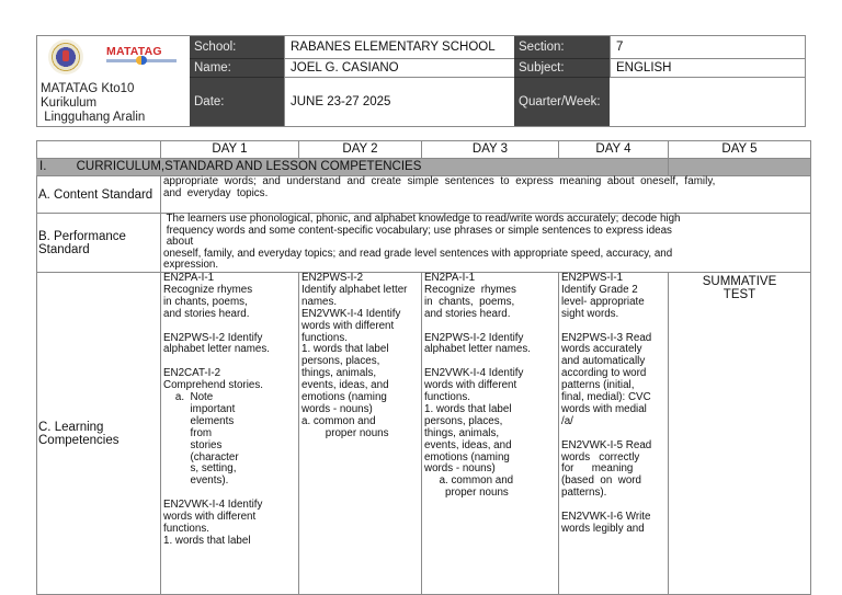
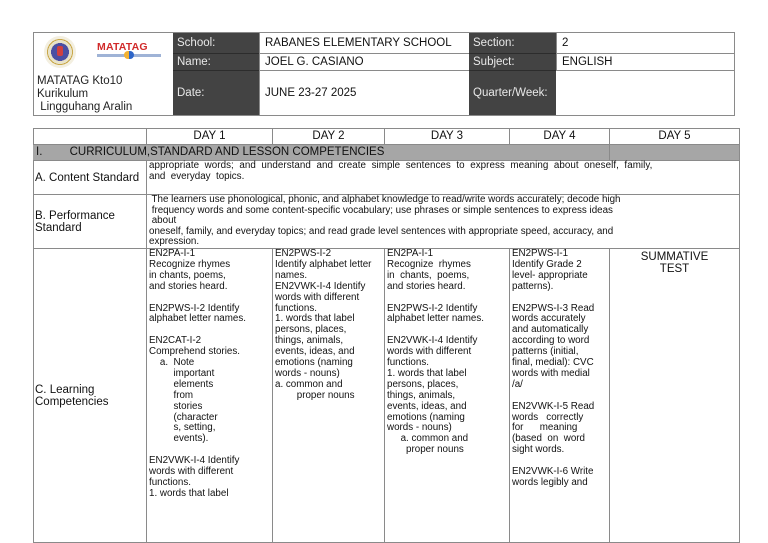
  MATATAG
  MATATAG Kto10
  Kurikulum
  Lingguhang Aralin
  School:
  RABANES ELEMENTARY SCHOOL
  Section:
- 7
+ 2
  Name:
  JOEL G. CASIANO
  Subject:
  ENGLISH
  Date:
  JUNE 23-27 2025
  Quarter/Week:
  DAY 1
  DAY 2
  DAY 3
  DAY 4
  DAY 5
  I. CURRICULUM,STANDARD AND LESSON COMPETENCIES
  A. Content Standard
  appropriate words; and understand and create simple sentences to express meaning about oneself, family,
  and everyday topics.
  B. Performance
  Standard
  The learners use phonological, phonic, and alphabet knowledge to read/write words accurately; decode high
  frequency words and some content-specific vocabulary; use phrases or simple sentences to express ideas
  about
  oneself, family, and everyday topics; and read grade level sentences with appropriate speed, accuracy, and
  expression.
  C. Learning
  Competencies
  EN2PA-I-1
  Recognize rhymes
  in chants, poems,
  and stories heard.
  EN2PWS-I-2 Identify
  alphabet letter names.
  EN2CAT-I-2
  Comprehend stories.
  a. Note
  important
  elements
  from
  stories
  (character
  s, setting,
  events).
  EN2VWK-I-4 Identify
  words with different
  functions.
  1. words that label
  EN2PWS-I-2
  Identify alphabet letter
  names.
  EN2VWK-I-4 Identify
  words with different
  functions.
  1. words that label
  persons, places,
  things, animals,
  events, ideas, and
  emotions (naming
  words - nouns)
  a. common and
  proper nouns
  EN2PA-I-1
  Recognize rhymes
  in chants, poems,
  and stories heard.
  EN2PWS-I-2 Identify
  alphabet letter names.
  EN2VWK-I-4 Identify
  words with different
  functions.
  1. words that label
  persons, places,
  things, animals,
  events, ideas, and
  emotions (naming
  words - nouns)
  a. common and
  proper nouns
  EN2PWS-I-1
  Identify Grade 2
  level- appropriate
- sight words.
+ patterns).
  EN2PWS-I-3 Read
  words accurately
  and automatically
  according to word
  patterns (initial,
  final, medial): CVC
  words with medial
  /a/
  EN2VWK-I-5 Read
  words correctly
  for meaning
  (based on word
- patterns).
+ sight words.
  EN2VWK-I-6 Write
  words legibly and
  SUMMATIVE
  TEST
